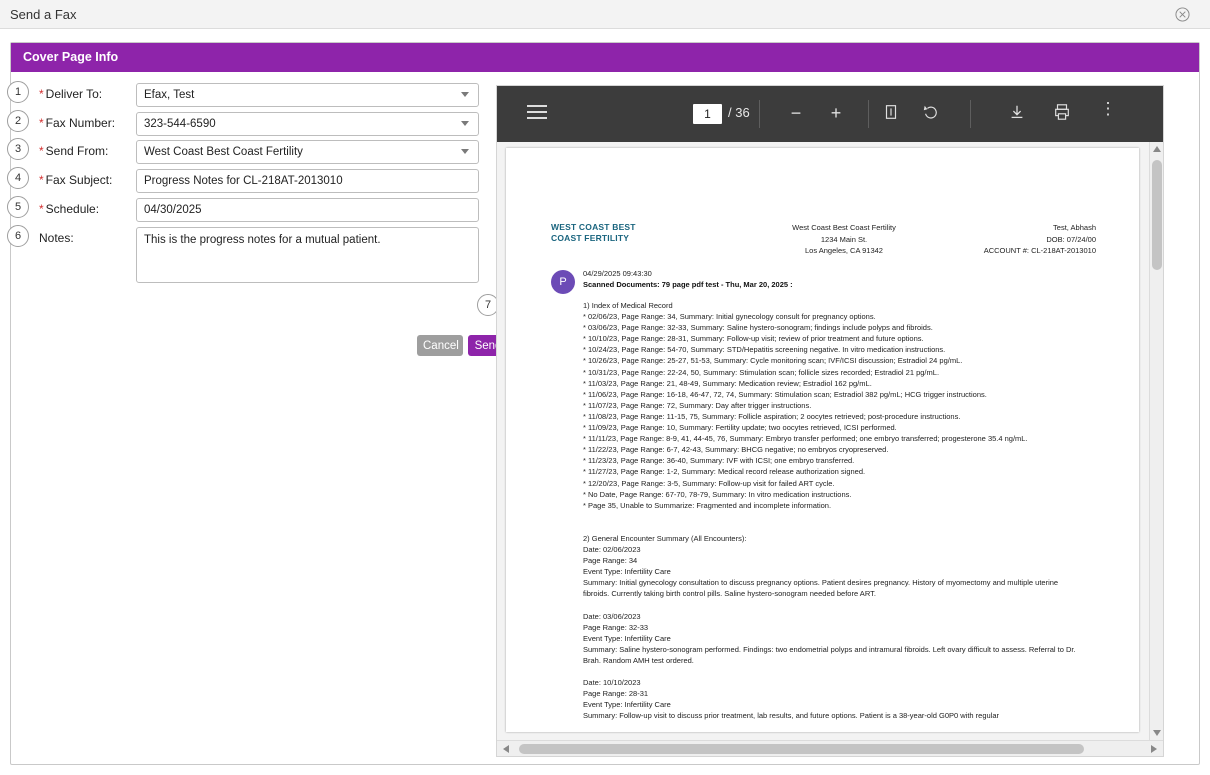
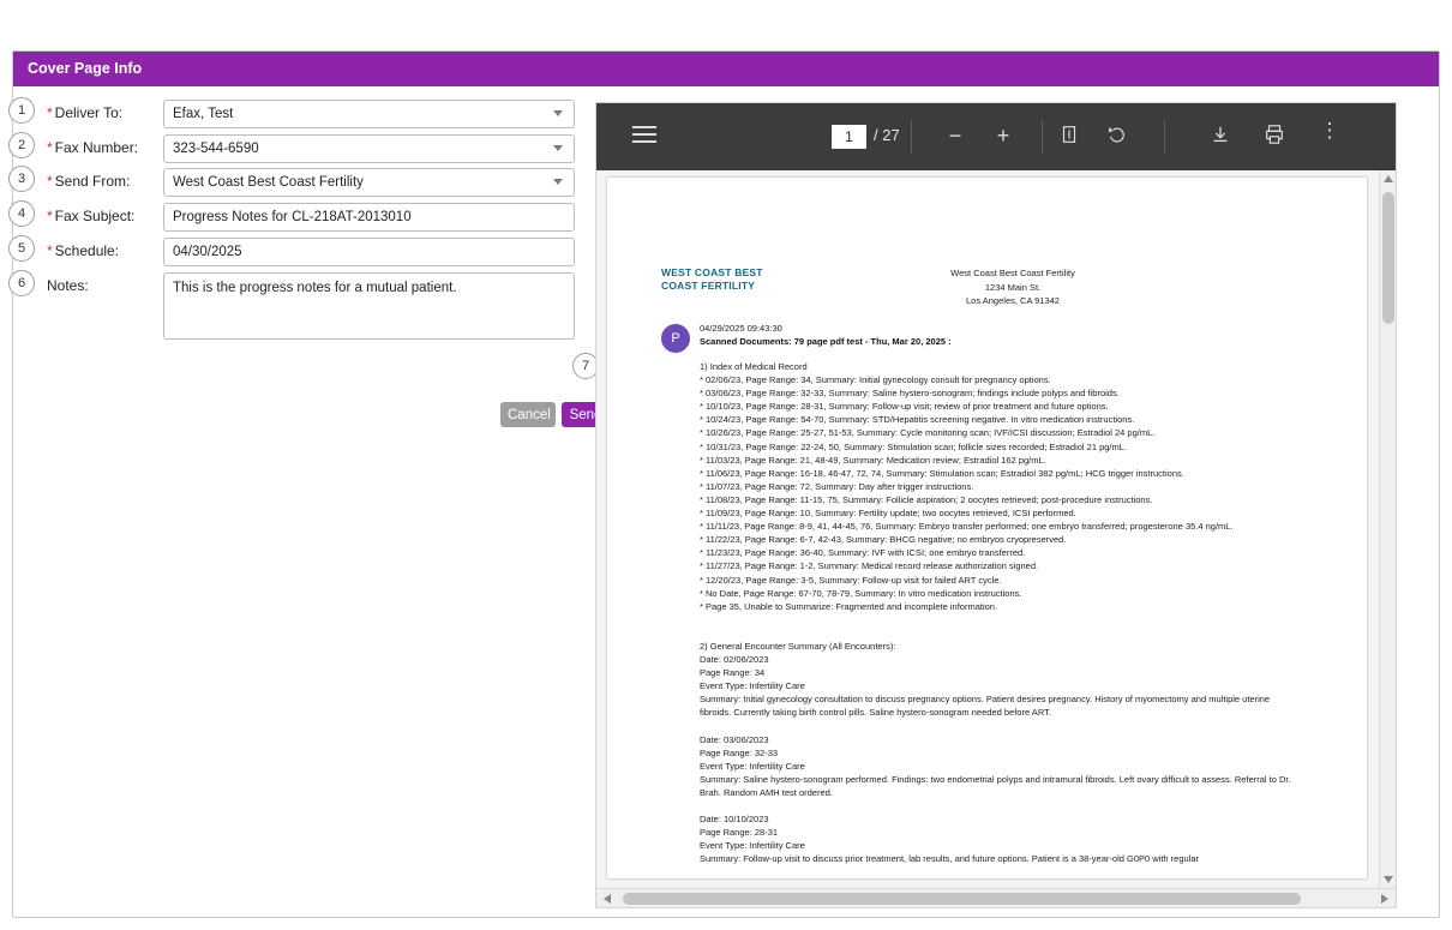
- Send a Fax
  Cover Page Info
  * Deliver To:
  Efax, Test
  * Fax Number:
  323-544-6590
  * Send From:
  West Coast Best Coast Fertility
  * Fax Subject:
  Progress Notes for CL-218AT-2013010
  * Schedule:
  04/30/2025
  Notes:
  This is the progress notes for a mutual patient.
  Cancel
  Sen
  1
  2
  3
  4
  5
  6
  7
  1
- / 36
+ / 27
  −
  +
  ⋮
  WEST COAST BEST
  COAST FERTILITY
  West Coast Best Coast Fertility
  1234 Main St.
  Los Angeles, CA 91342
- Test, Abhash
- DOB: 07/24/00
- ACCOUNT #: CL-218AT-2013010
  P
  04/29/2025 09:43:30
  Scanned Documents: 79 page pdf test - Thu, Mar 20, 2025 :
  1) Index of Medical Record
  * 02/06/23, Page Range: 34, Summary: Initial gynecology consult for pregnancy options.
  * 03/06/23, Page Range: 32-33, Summary: Saline hystero-sonogram; findings include polyps and fibroids.
  * 10/10/23, Page Range: 28-31, Summary: Follow-up visit; review of prior treatment and future options.
  * 10/24/23, Page Range: 54-70, Summary: STD/Hepatitis screening negative. In vitro medication instructions.
  * 10/26/23, Page Range: 25-27, 51-53, Summary: Cycle monitoring scan; IVF/ICSI discussion; Estradiol 24 pg/mL.
  * 10/31/23, Page Range: 22-24, 50, Summary: Stimulation scan; follicle sizes recorded; Estradiol 21 pg/mL.
  * 11/03/23, Page Range: 21, 48-49, Summary: Medication review; Estradiol 162 pg/mL.
  * 11/06/23, Page Range: 16-18, 46-47, 72, 74, Summary: Stimulation scan; Estradiol 382 pg/mL; HCG trigger instructions.
  * 11/07/23, Page Range: 72, Summary: Day after trigger instructions.
  * 11/08/23, Page Range: 11-15, 75, Summary: Follicle aspiration; 2 oocytes retrieved; post-procedure instructions.
  * 11/09/23, Page Range: 10, Summary: Fertility update; two oocytes retrieved, ICSI performed.
  * 11/11/23, Page Range: 8-9, 41, 44-45, 76, Summary: Embryo transfer performed; one embryo transferred; progesterone 35.4 ng/mL.
  * 11/22/23, Page Range: 6-7, 42-43, Summary: BHCG negative; no embryos cryopreserved.
  * 11/23/23, Page Range: 36-40, Summary: IVF with ICSI; one embryo transferred.
  * 11/27/23, Page Range: 1-2, Summary: Medical record release authorization signed.
  * 12/20/23, Page Range: 3-5, Summary: Follow-up visit for failed ART cycle.
  * No Date, Page Range: 67-70, 78-79, Summary: In vitro medication instructions.
  * Page 35, Unable to Summarize: Fragmented and incomplete information.
  2) General Encounter Summary (All Encounters):
  Date: 02/06/2023
  Page Range: 34
  Event Type: Infertility Care
  Summary: Initial gynecology consultation to discuss pregnancy options. Patient desires pregnancy. History of myomectomy and multiple uterine fibroids. Currently taking birth control pills. Saline hystero-sonogram needed before ART.
  Date: 03/06/2023
  Page Range: 32-33
  Event Type: Infertility Care
  Summary: Saline hystero-sonogram performed. Findings: two endometrial polyps and intramural fibroids. Left ovary difficult to assess. Referral to Dr. Brah. Random AMH test ordered.
  Date: 10/10/2023
  Page Range: 28-31
  Event Type: Infertility Care
  Summary: Follow-up visit to discuss prior treatment, lab results, and future options. Patient is a 38-year-old G0P0 with regular
